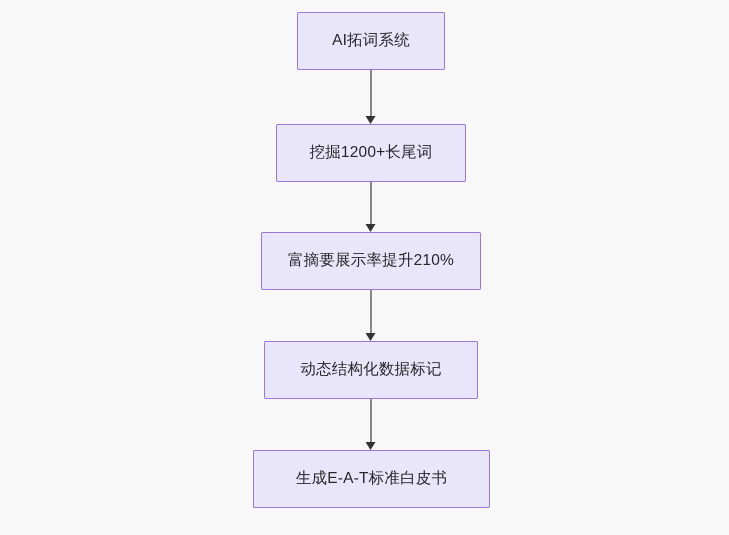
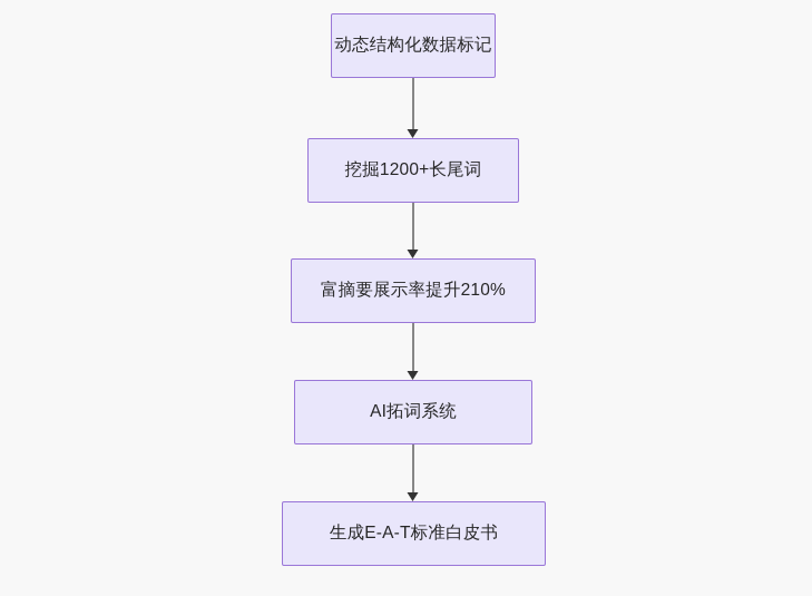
- AI拓词系统
+ 动态结构化数据标记
  挖掘1200+长尾词
  富摘要展示率提升210%
- 动态结构化数据标记
+ AI拓词系统
  生成E-A-T标准白皮书
